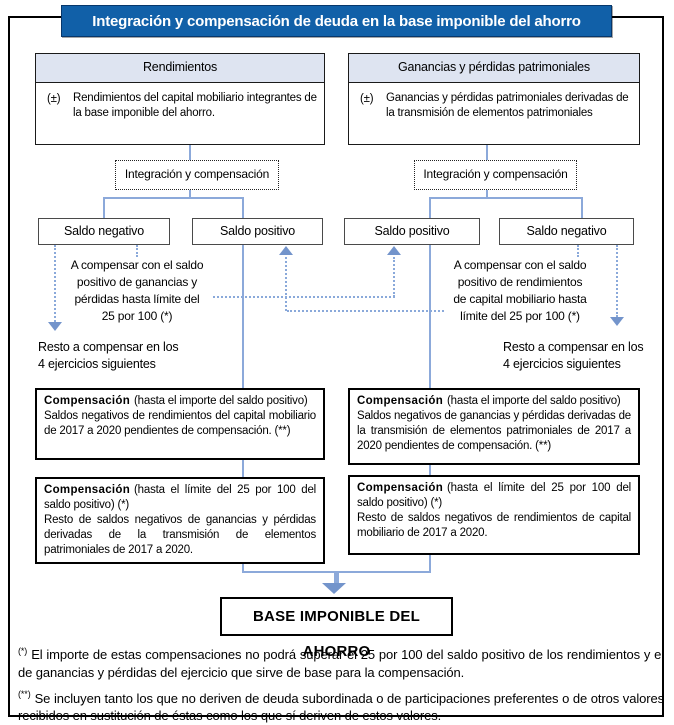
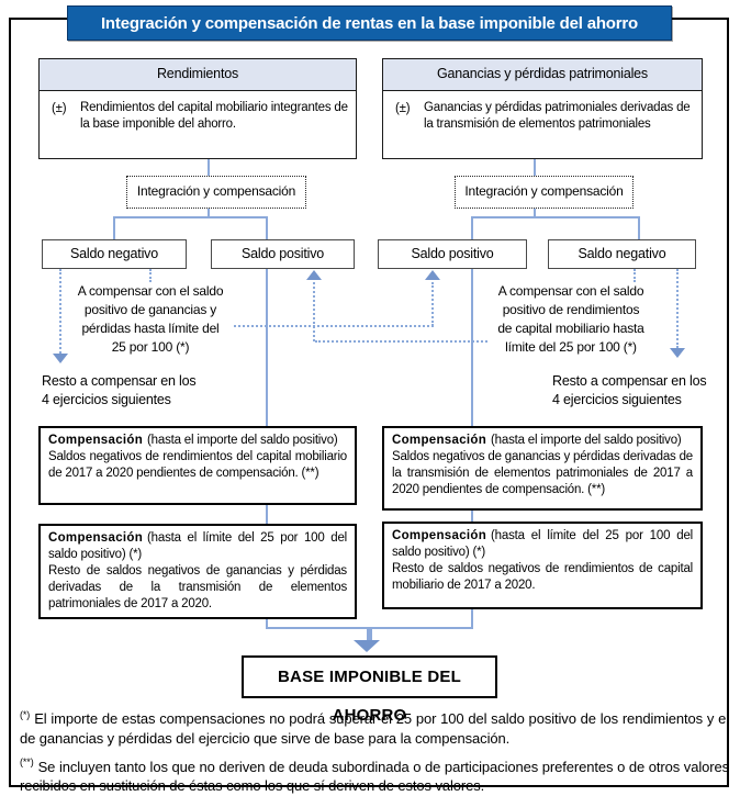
- Integración y compensación de deuda en la base imponible del ahorro
+ Integración y compensación de rentas en la base imponible del ahorro
  Rendimientos
  (±)
  Rendimientos del capital mobiliario integrantes de la base imponible del ahorro.
  Integración y compensación
  Saldo negativo
  Saldo positivo
  A compensar con el saldo
  positivo de ganancias y
  pérdidas hasta límite del
  25 por 100 (*)
  Resto a compensar en los
  4 ejercicios siguientes
  Ganancias y pérdidas patrimoniales
  (±)
  Ganancias y pérdidas patrimoniales derivadas de la transmisión de elementos patrimoniales
  Integración y compensación
  Saldo positivo
  Saldo negativo
  A compensar con el saldo
  positivo de rendimientos
  de capital mobiliario hasta
  límite del 25 por 100 (*)
  Resto a compensar en los
  4 ejercicios siguientes
  Compensación (hasta el importe del saldo positivo)
  Saldos negativos de rendimientos del capital mobiliario de 2017 a 2020 pendientes de compensación. (**)
  Compensación (hasta el límite del 25 por 100 del saldo positivo) (*)
  Resto de saldos negativos de ganancias y pérdidas derivadas de la transmisión de elementos patrimoniales de 2017 a 2020.
  Compensación (hasta el importe del saldo positivo)
  Saldos negativos de ganancias y pérdidas derivadas de la transmisión de elementos patrimoniales de 2017 a 2020 pendientes de compensación. (**)
  Compensación (hasta el límite del 25 por 100 del saldo positivo) (*)
  Resto de saldos negativos de rendimientos de capital mobiliario de 2017 a 2020.
  BASE IMPONIBLE DEL AHORRO
  (*) El importe de estas compensaciones no podrá5 por 100 del saldo positivo de los rendimientos y el de ganancias y pérdidas del ejercicio que sirve de base para la compensación.
  (**) Se incluyen tanto los que no deriven de deuda subordinada o de participaciones preferentes o de otros valores recibidos en sustitución de éstas como los que sí deriven de estos valores.
